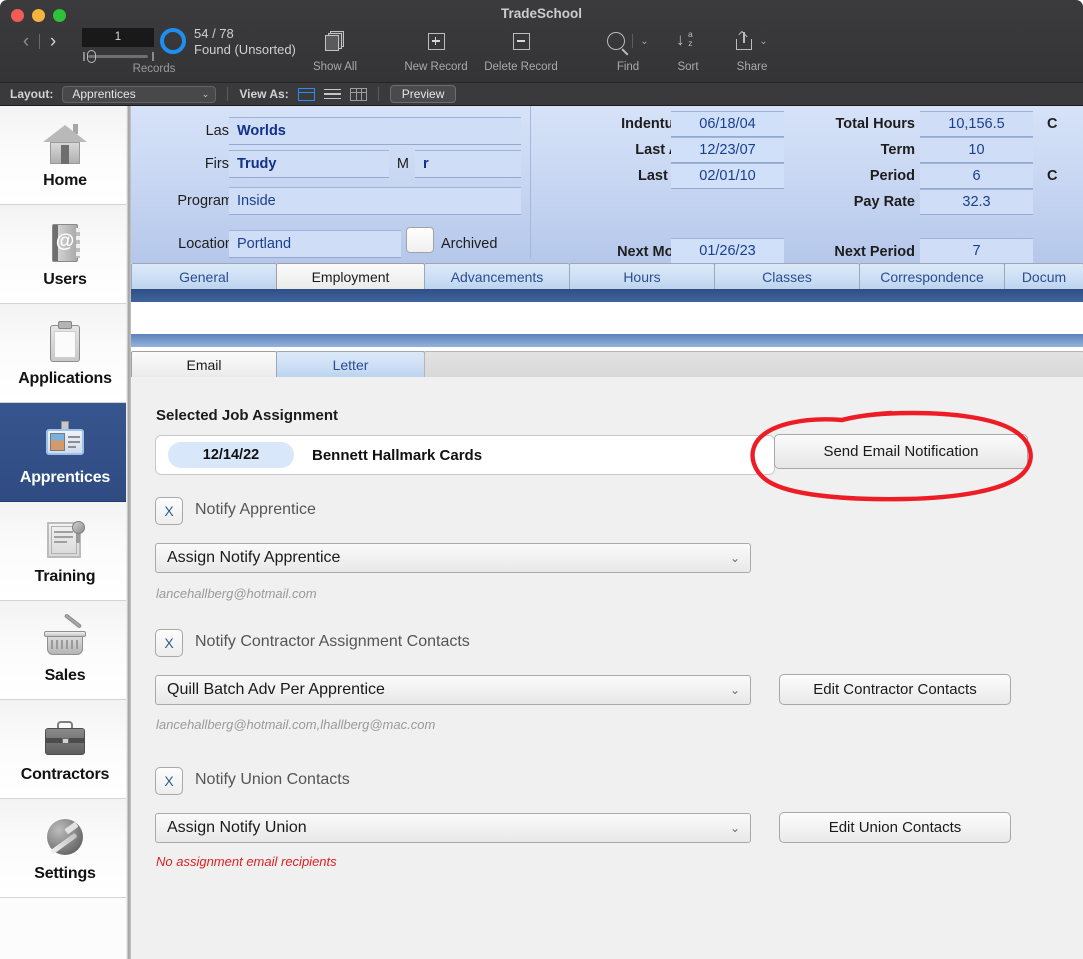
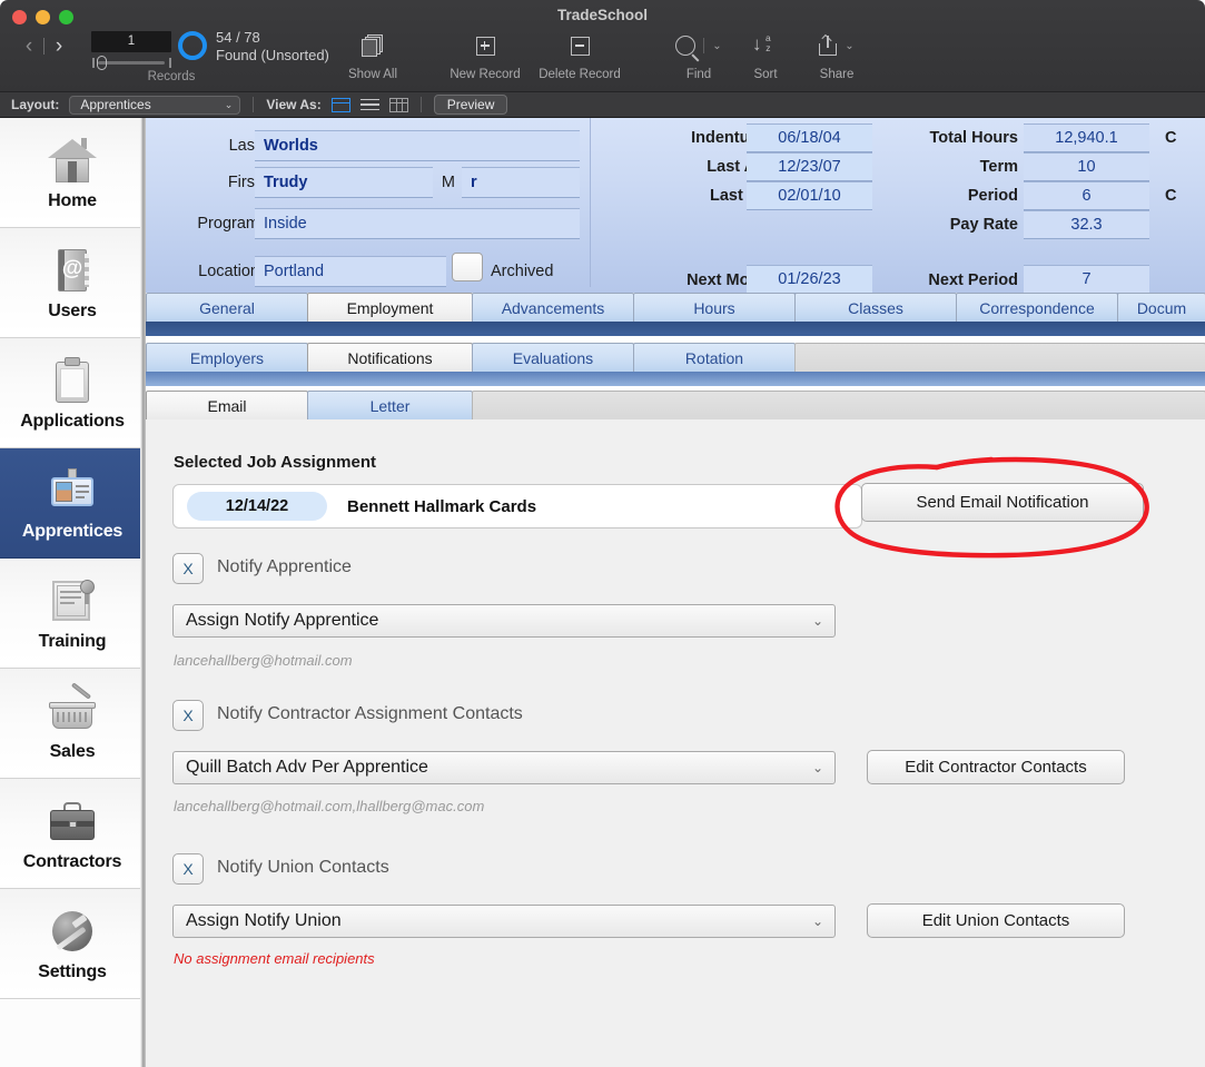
  TradeSchool
  ‹
  ›
  1
  54 / 78
  Found (Unsorted)
  Records
  Show All
  New Record
  Delete Record
  ⌄
  Find
  ↓
  a
  z
  Sort
  ⌄
  Share
  Layout:
  Apprentices
  ⌄
  View As:
  Preview
  Home
  @
  Users
  Applications
  Apprentices
  Training
  Sales
  Contractors
  Settings
  Las
  Worlds
  Firs
  Trudy
  M
  r
  Program
  Inside
  Locatio
  Portland
  Archived
  Indentu
  06/18/04
  12/23/07
  02/01/10
  01/26/23
  Total Hours
- 10,156.5
+ 12,940.1
  Term
  10
  Period
  6
  Pay Rate
  32.3
  Next Period
  7
  C
  C
  General
  Employment
  Advancements
  Hours
  Classes
  Correspondence
  Docum
+ Employers
+ Notifications
+ Evaluations
+ Rotation
  Email
  Letter
  Selected Job Assignment
  12/14/22
  Bennett Hallmark Cards
  Send Email Notification
  X
  Notify Apprentice
  Assign Notify Apprentice
  ⌄
  lancehallberg@hotmail.com
  X
  Notify Contractor Assignment Contacts
  Quill Batch Adv Per Apprentice
  ⌄
  Edit Contractor Contacts
  lancehallberg@hotmail.com,lhallberg@mac.com
  X
  Notify Union Contacts
  Assign Notify Union
  ⌄
  Edit Union Contacts
  No assignment email recipients
